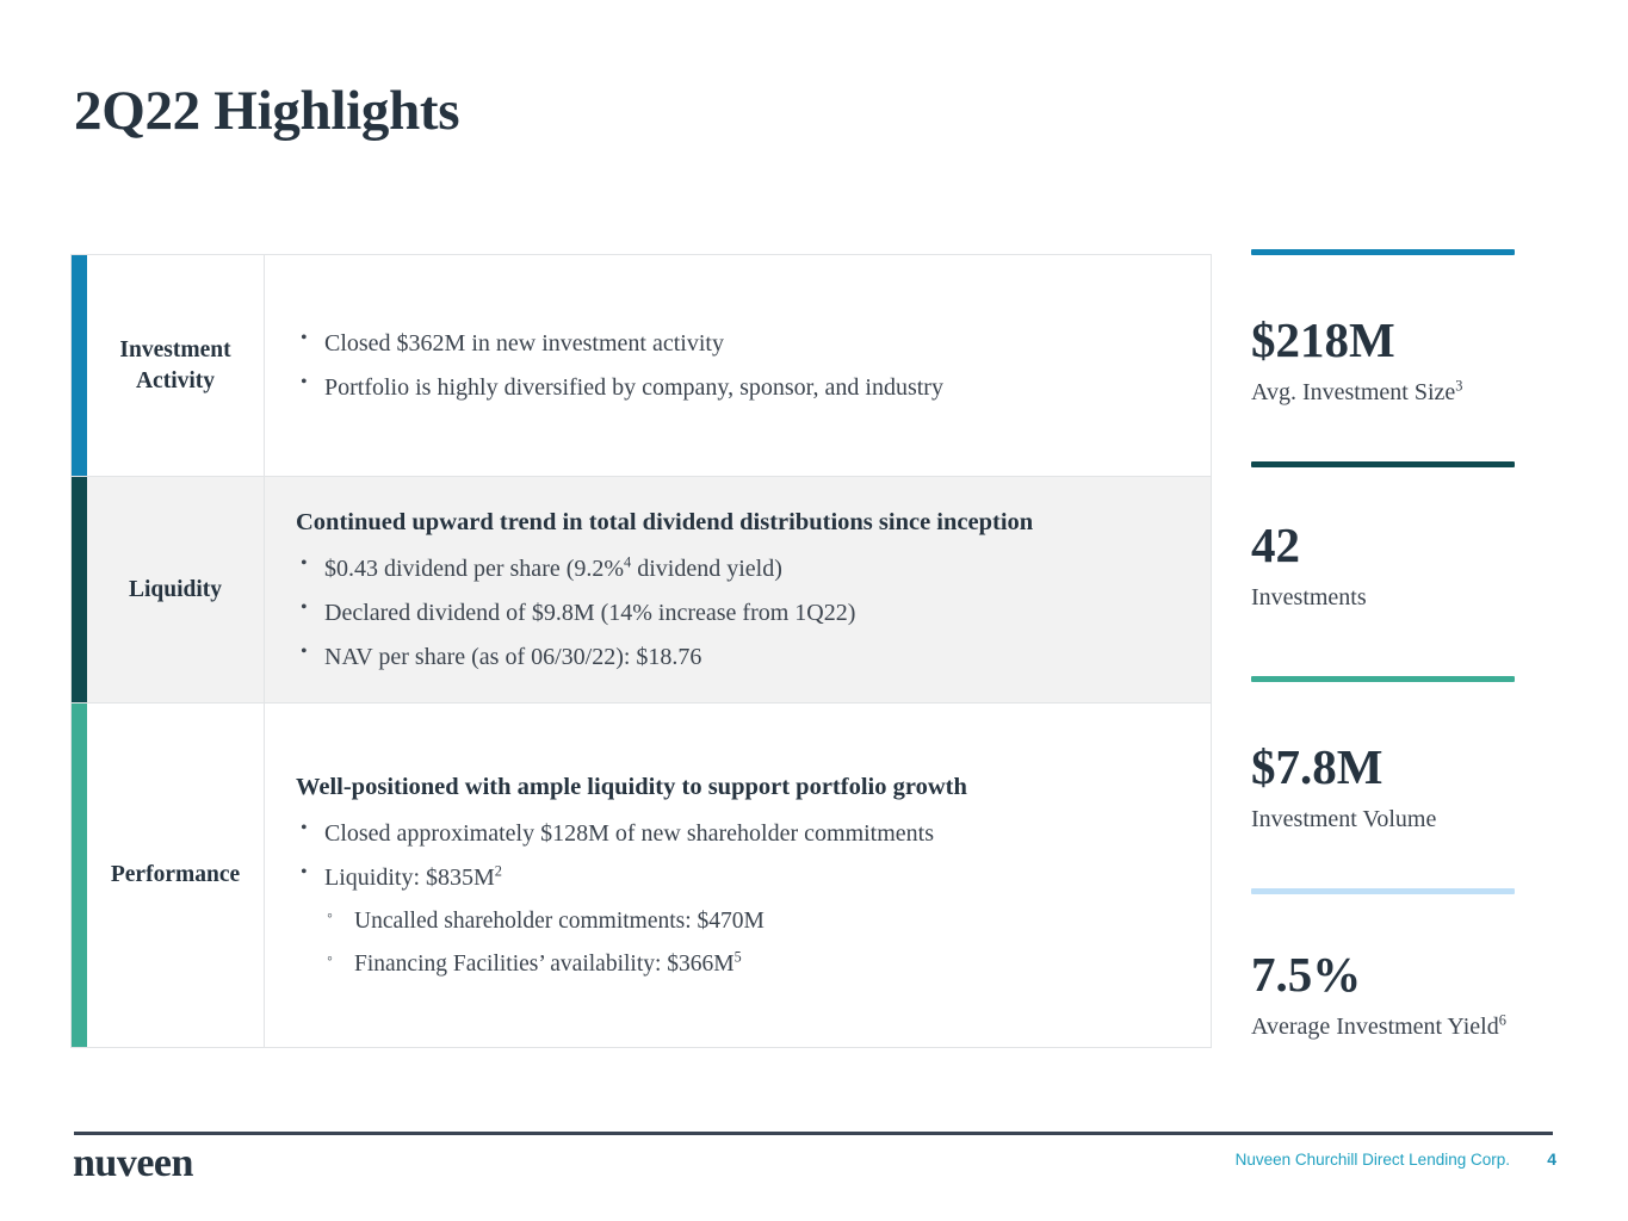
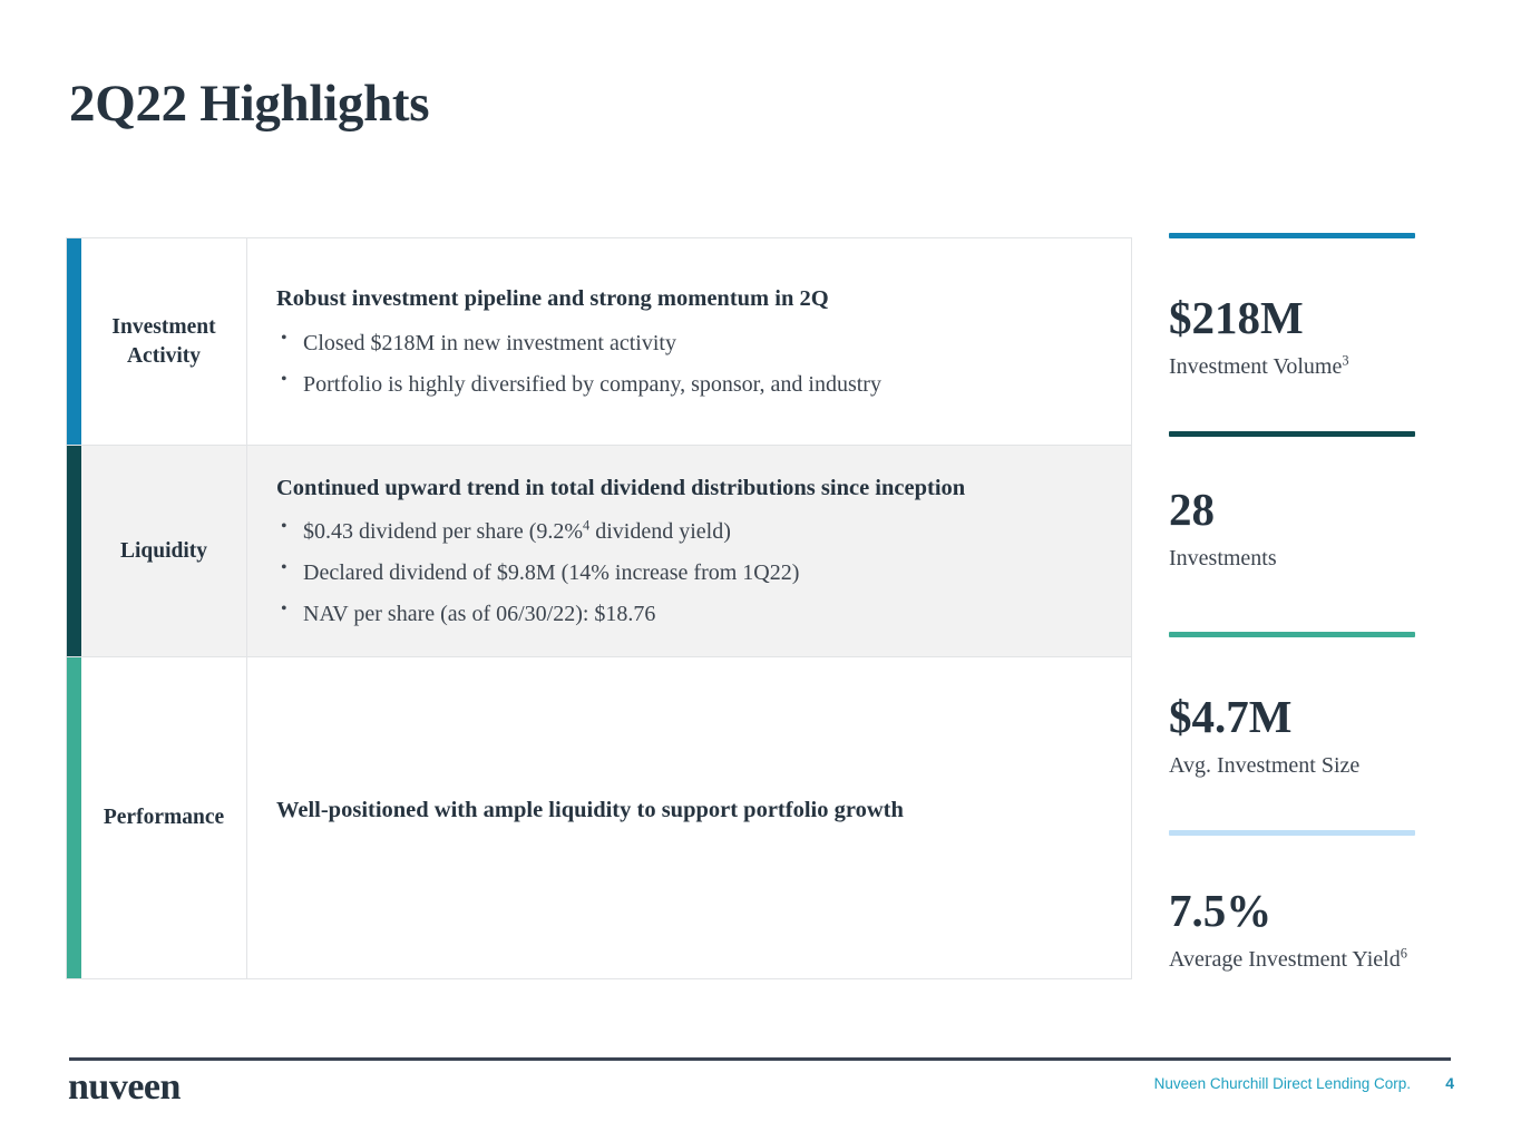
  2Q22 Highlights
  Investment Activity
+ Robust investment pipeline and strong momentum in 2Q
- Closed $362M in new investment activity
+ Closed $218M in new investment activity
  Portfolio is highly diversified by company, sponsor, and industry
  Liquidity
  Continued upward trend in total dividend distributions since inception
  $0.43 dividend per share (9.2%4 dividend yield)
  Declared dividend of $9.8M (14% increase from 1Q22)
  NAV per share (as of 06/30/22): $18.76
  Performance
  Well-positioned with ample liquidity to support portfolio growth
- Closed approximately $128M of new shareholder commitments
- Liquidity: $835M2
- Uncalled shareholder commitments: $470M
- Financing Facilities’ availability: $366M5
  $218M
- Avg. Investment Size3
+ Investment Volume3
- 42
+ 28
  Investments
- $7.8M
+ $4.7M
- Investment Volume
+ Avg. Investment Size
  7.5%
  Average Investment Yield6
  nuveen
  Nuveen Churchill Direct Lending Corp.
  4
